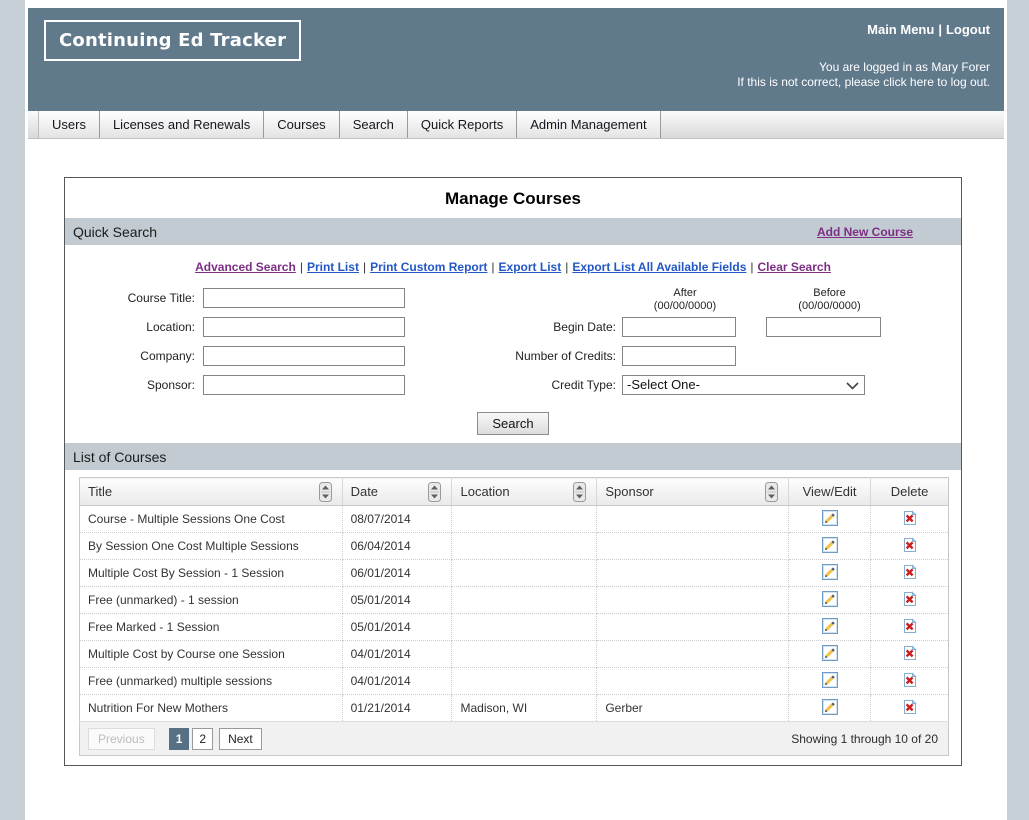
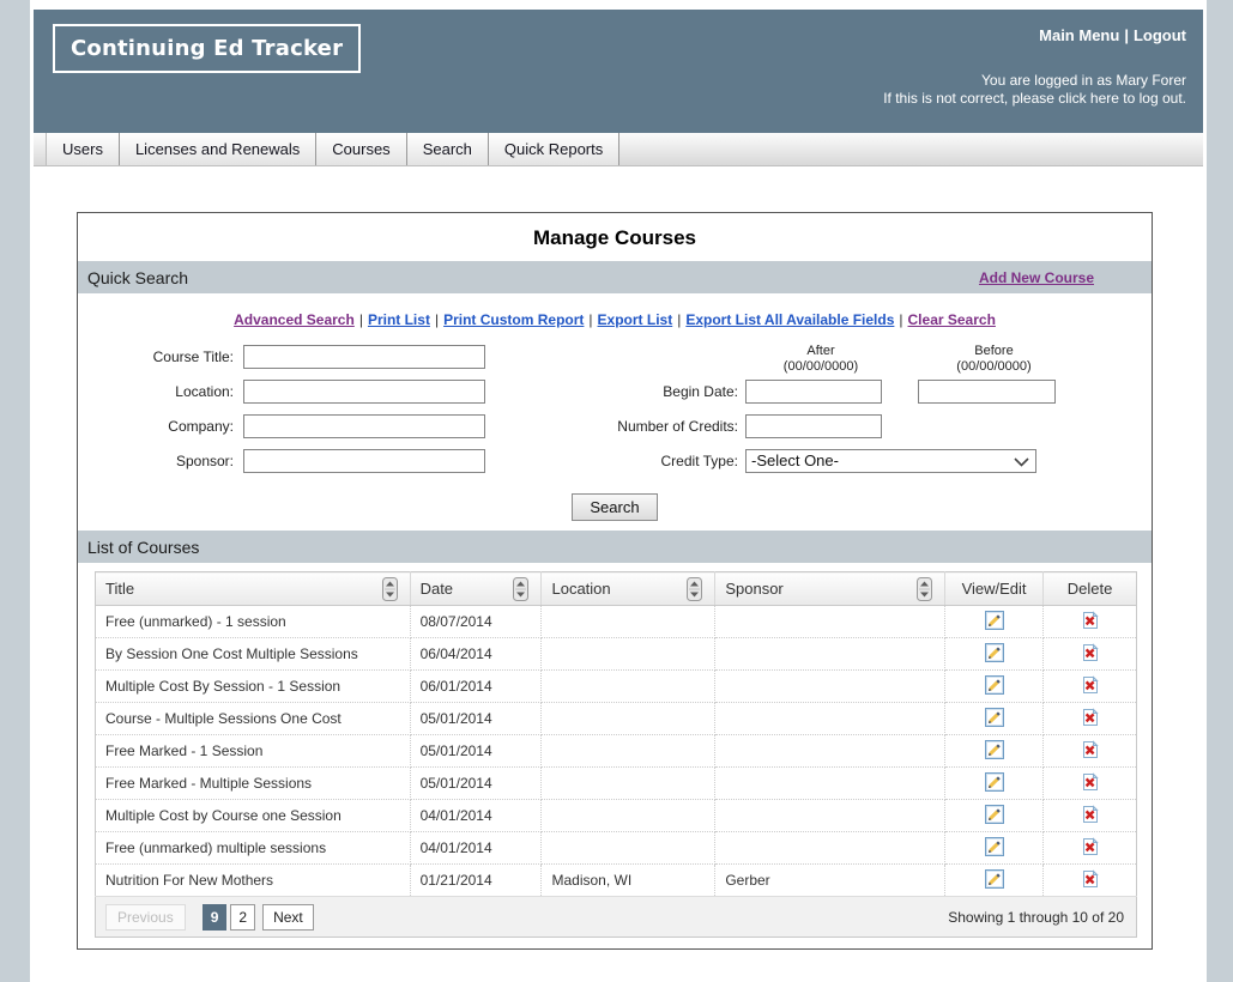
  Continuing Ed Tracker
  Main Menu | Logout
  You are logged in as Mary Forer
  If this is not correct, please click here to log out.
  Users
  Licenses and Renewals
  Courses
  Search
  Quick Reports
- Admin Management
  Manage Courses
  Quick Search
  Add New Course
  Advanced Search | Print List | Print Custom Report | Export List | Export List All Available Fields | Clear Search
  Course Title:
  Location:
  Company:
  Sponsor:
  After
  (00/00/0000)
  Before
  (00/00/0000)
  Begin Date:
  Number of Credits:
  Credit Type:
  -Select One-
  Search
  List of Courses
  Title	Date	Location	Sponsor	View/Edit	Delete
- Course - Multiple Sessions One Cost	08/07/2014
+ Free (unmarked) - 1 session	08/07/2014
  By Session One Cost Multiple Sessions	06/04/2014
  Multiple Cost By Session - 1 Session	06/01/2014
- Free (unmarked) - 1 session	05/01/2014
+ Course - Multiple Sessions One Cost	05/01/2014
  Free Marked - 1 Session	05/01/2014
+ Free Marked - Multiple Sessions	05/01/2014
  Multiple Cost by Course one Session	04/01/2014
  Free (unmarked) multiple sessions	04/01/2014
  Nutrition For New Mothers	01/21/2014	Madison, WI	Gerber
- Previous 1 2 Next Showing 1 through 10 of 20
+ Previous 9 2 Next Showing 1 through 10 of 20
